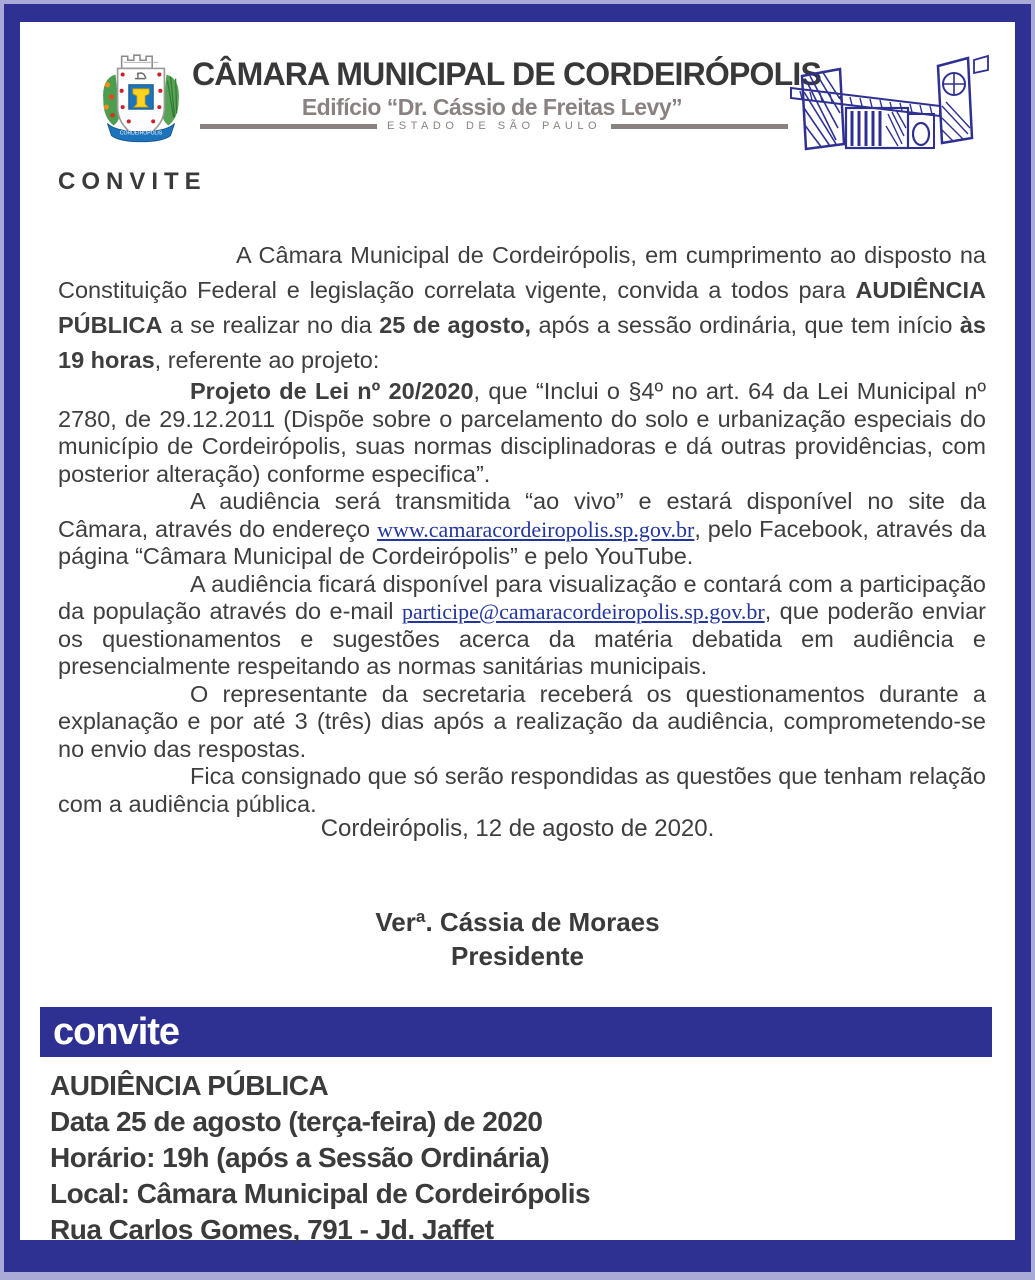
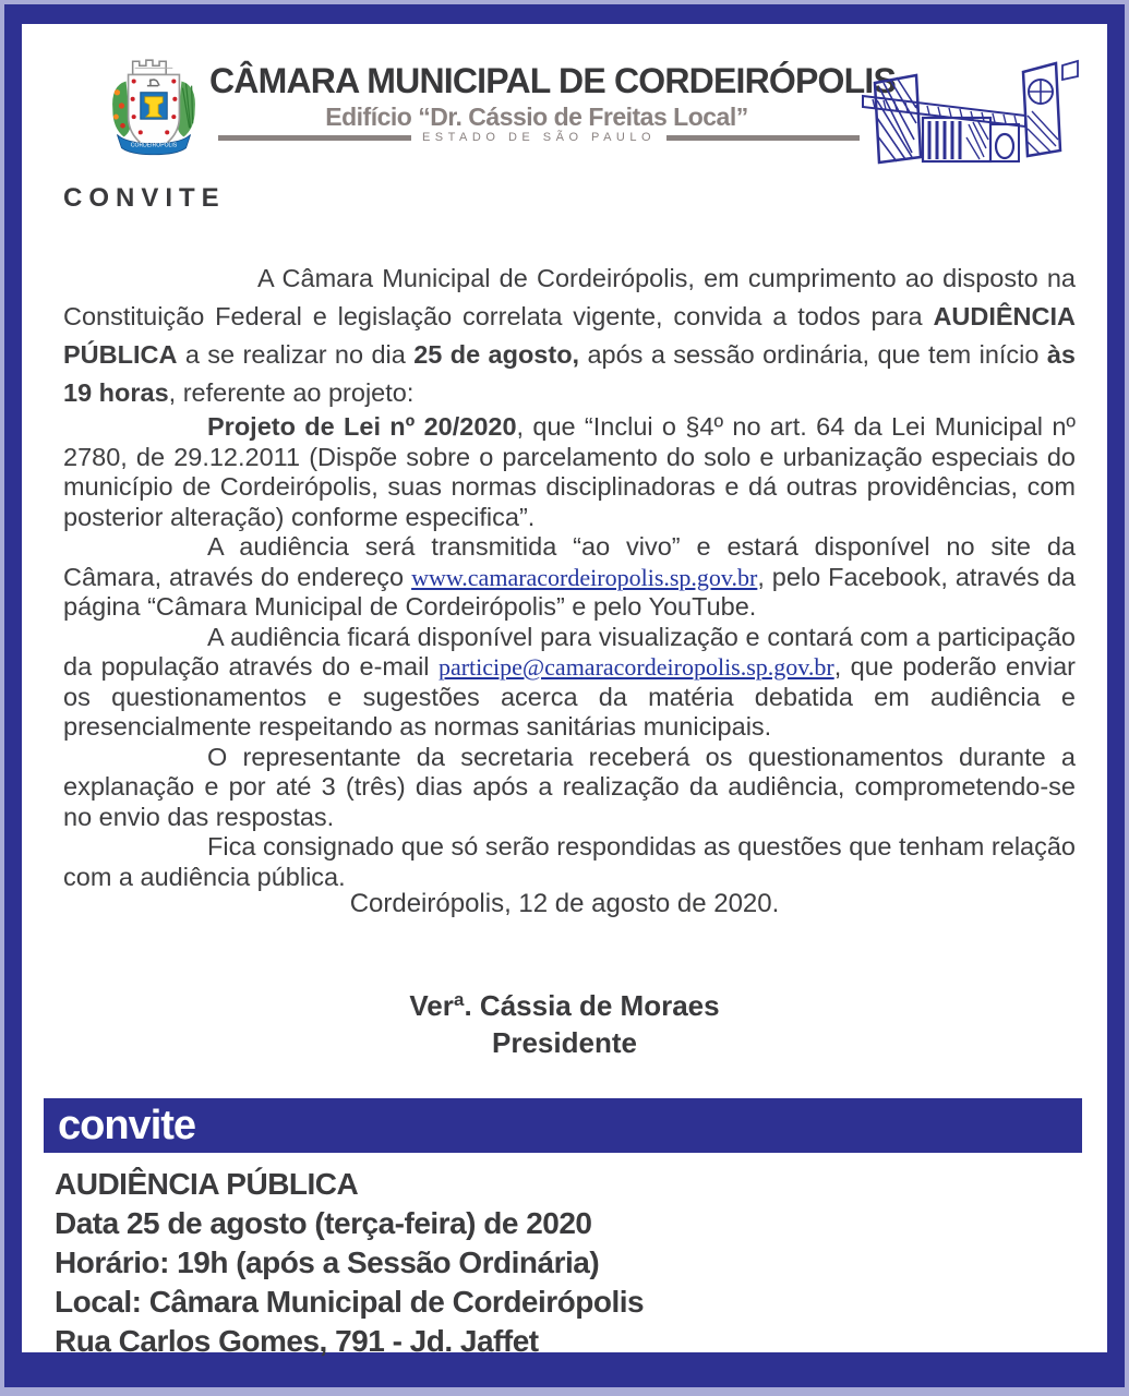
  CÂMARA MUNICIPAL DE CORDEIRÓPOL
- Edifício “Dr. Cássio de Freitas Levy”
+ Edifício “Dr. Cássio de Freitas Local”
  ESTADO DE SÃO PAULO
  CONVITE
  A Câmara Municipal de Cordeirópolis, em cumprimento ao disposto na Constituição Federal e legislação correlata vigente, convida a todos para AUDIÊNCIA PÚBLICA a se realizar no dia 25 de agosto, após a sessão ordinária, que tem início às 19 horas, referente ao projeto:
  Projeto de Lei nº 20/2020, que “Inclui o §4º no art. 64 da Lei Municipal nº 2780, de 29.12.2011 (Dispõe sobre o parcelamento do solo e urbanização especiais do município de Cordeirópolis, suas normas disciplinadoras e dá outras providências, com posterior alteração) conforme especifica”.
  A audiência será transmitida “ao vivo” e estará disponível no site da Câmara, através do endereço www.camaracordeiropolis.sp.gov.br, pelo Facebook, através da página “Câmara Municipal de Cordeirópolis” e pelo YouTube.
  A audiência ficará disponível para visualização e contará com a participação da população através do e-mail participe@camaracordeiropolis.sp.gov.br, que poderão enviar os questionamentos e sugestões acerca da matéria debatida em audiência e presencialmente respeitando as normas sanitárias municipais.
  O representante da secretaria receberá os questionamentos durante a explanação e por até 3 (três) dias após a realização da audiência, comprometendo-se no envio das respostas.
  Fica consignado que só serão respondidas as questões que tenham relação com a audiência pública.
  Cordeirópolis, 12 de agosto de 2020.
  Verª. Cássia de Moraes
  Presidente
  convite
  AUDIÊNCIA PÚBLICA
  Data 25 de agosto (terça-feira) de 2020
  Horário: 19h (após a Sessão Ordinária)
  Local: Câmara Municipal de Cordeirópolis
  Rua Carlos Gomes, 791 - Jd. Jaffet
